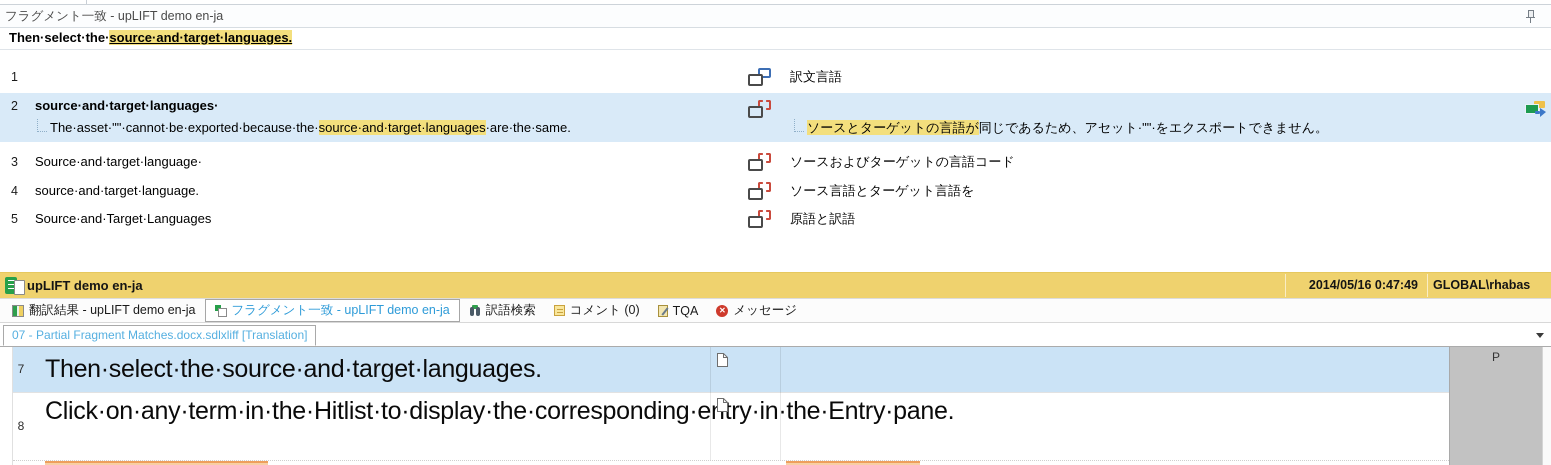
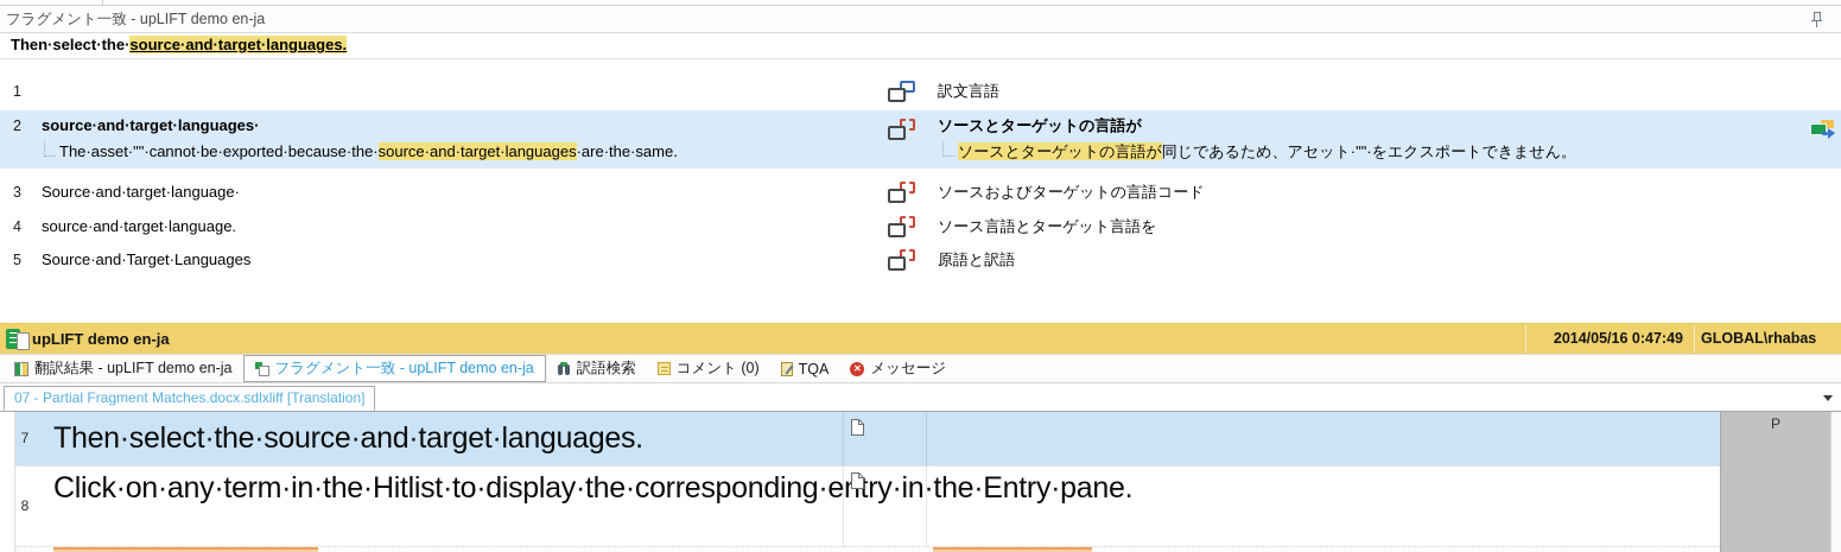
  フラグメント一致 - upLIFT demo en-ja
  Then·select·the·source·and·target·languages.
  1
  訳文言語
  2
  source·and·target·languages·
  The·asset·""·cannot·be·exported·because·the·source·and·target·languages·are·the·same.
+ ソースとターゲットの言語が
  ソースとターゲットの言語が同じであるため、アセット·""·をエクスポートできません。
  3
  Source·and·target·language·
  ソースおよびターゲットの言語コード
  4
  source·and·target·language.
  ソース言語とターゲット言語を
  5
  Source·and·Target·Languages
  原語と訳語
  upLIFT demo en-ja
  2014/05/16 0:47:49
  GLOBAL\rhabas
  翻訳結果 - upLIFT demo en-ja
  フラグメント一致 - upLIFT demo en-ja
  訳語検索
  コメント (0)
  TQA
  ✕
  メッセージ
  07 - Partial Fragment Matches.docx.sdlxliff [Translation]
  7
  Then·select·the·source·and·target·languages.
  8
  Click·on·any·term·in·the·Hitlist·to·display·the·corresponding·ery·in·the·Entry·pane.
  P
